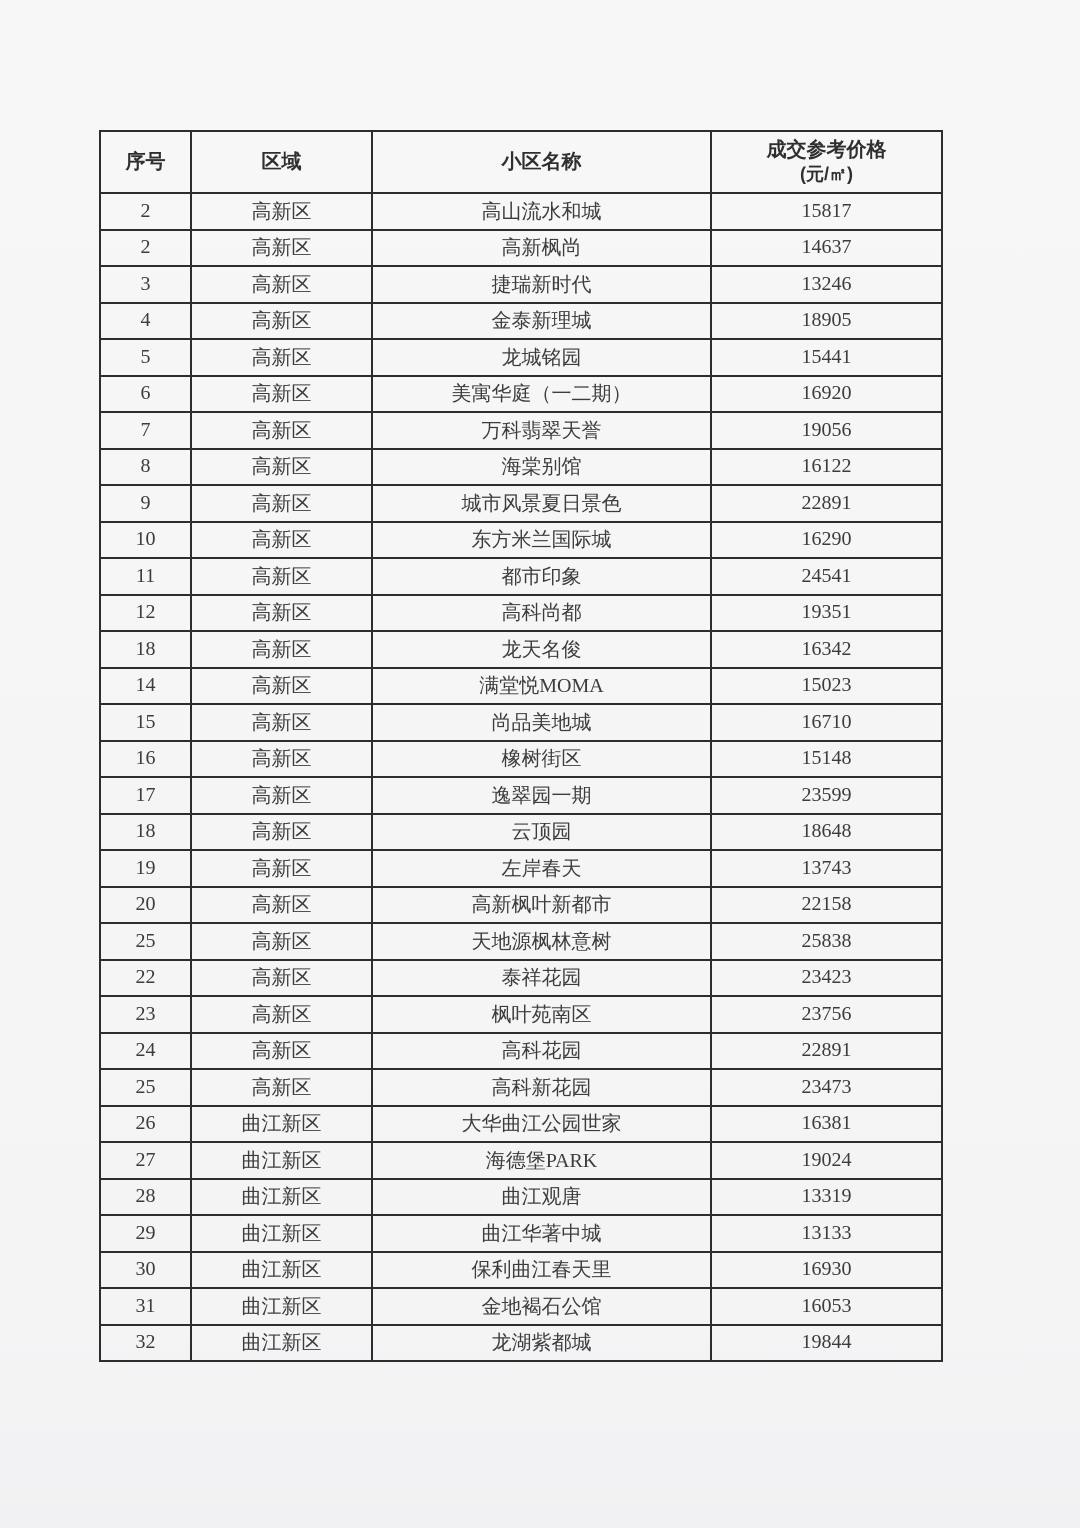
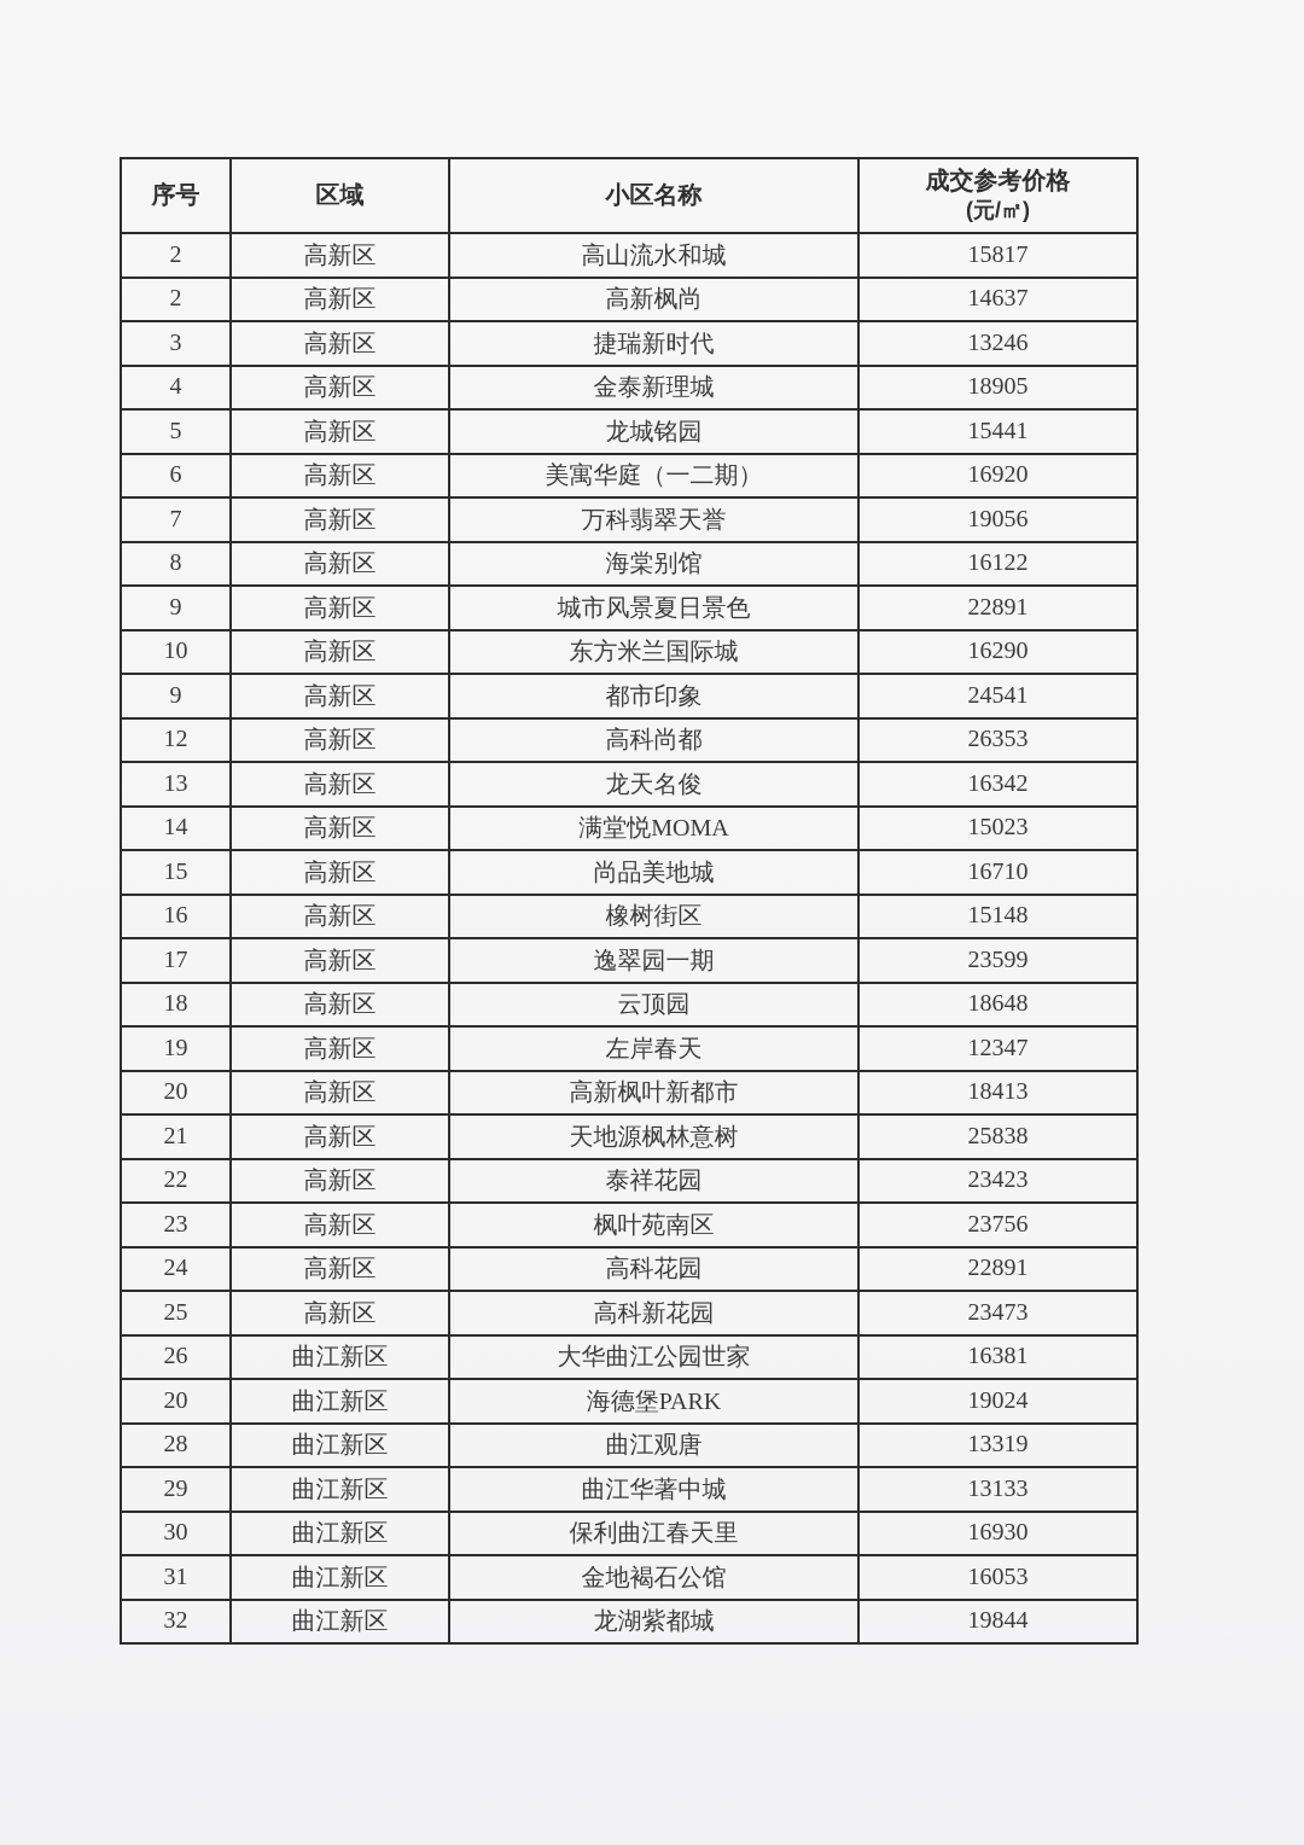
  序号	区域	小区名称	成交参考价格 (元/㎡)
  2	高新区	高山流水和城	15817
  2	高新区	高新枫尚	14637
  3	高新区	捷瑞新时代	13246
  4	高新区	金泰新理城	18905
  5	高新区	龙城铭园	15441
  6	高新区	美寓华庭（一二期）	16920
  7	高新区	万科翡翠天誉	19056
  8	高新区	海棠别馆	16122
  9	高新区	城市风景夏日景色	22891
  10	高新区	东方米兰国际城	16290
- 11	高新区	都市印象	24541
+ 9	高新区	都市印象	24541
- 12	高新区	高科尚都	19351
+ 12	高新区	高科尚都	26353
- 18	高新区	龙天名俊	16342
+ 13	高新区	龙天名俊	16342
  14	高新区	满堂悦MOMA	15023
  15	高新区	尚品美地城	16710
  16	高新区	橡树街区	15148
  17	高新区	逸翠园一期	23599
  18	高新区	云顶园	18648
- 19	高新区	左岸春天	13743
+ 19	高新区	左岸春天	12347
- 20	高新区	高新枫叶新都市	22158
+ 20	高新区	高新枫叶新都市	18413
- 25	高新区	天地源枫林意树	25838
+ 21	高新区	天地源枫林意树	25838
  22	高新区	泰祥花园	23423
  23	高新区	枫叶苑南区	23756
  24	高新区	高科花园	22891
  25	高新区	高科新花园	23473
  26	曲江新区	大华曲江公园世家	16381
- 27	曲江新区	海德堡PARK	19024
+ 20	曲江新区	海德堡PARK	19024
  28	曲江新区	曲江观唐	13319
  29	曲江新区	曲江华著中城	13133
  30	曲江新区	保利曲江春天里	16930
  31	曲江新区	金地褐石公馆	16053
  32	曲江新区	龙湖紫都城	19844
